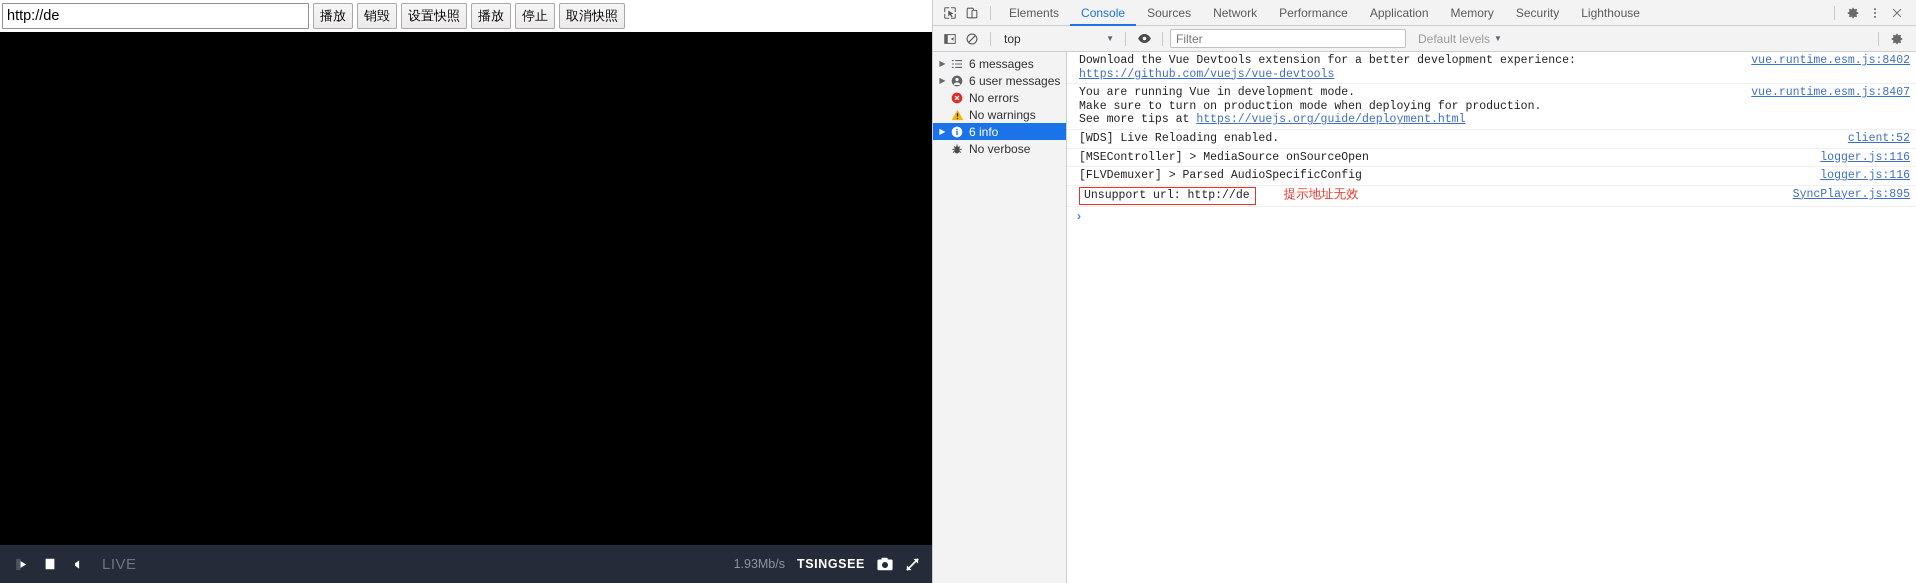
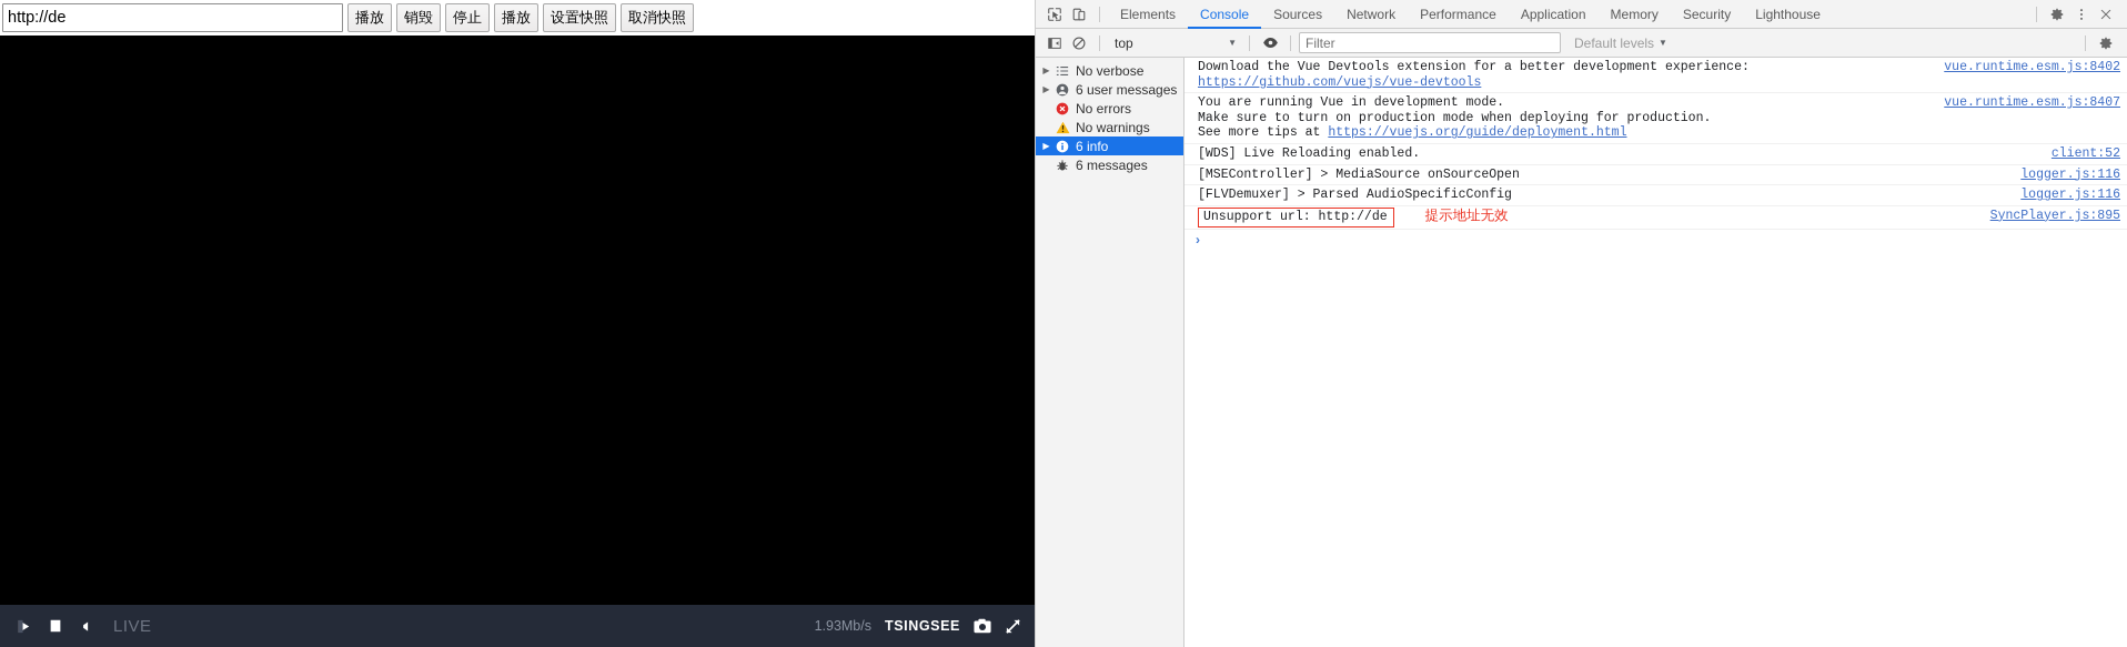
  http://de
  播放
  销毁
- 设置快照
+ 停止
  播放
- 停止
+ 设置快照
  取消快照
  LIVE
  1.93Mb/s
  TSINGSEE
  Elements
  Console
  Sources
  Network
  Performance
  Application
  Memory
  Security
  Lighthouse
  top
  ▼
  Filter
  Default levels
  ▼
  ▶
- 6 messages
+ No verbose
  ▶
  6 user messages
  No errors
  No warnings
  ▶
  6 info
- No verbose
+ 6 messages
  Download the Vue Devtools extension for a better development experience:
  https://github.com/vuejs/vue-devtools
  vue.runtime.esm.js:8402
  You are running Vue in development mode.
  Make sure to turn on production mode when deploying for production.
  See more tips at https://vuejs.org/guide/deployment.html
  vue.runtime.esm.js:8407
  [WDS] Live Reloading enabled.
  client:52
  [MSEController] > MediaSource onSourceOpen
  logger.js:116
  [FLVDemuxer] > Parsed AudioSpecificConfig
  logger.js:116
  Unsupport url: http://de 提示地址无效
  SyncPlayer.js:895
  ›
